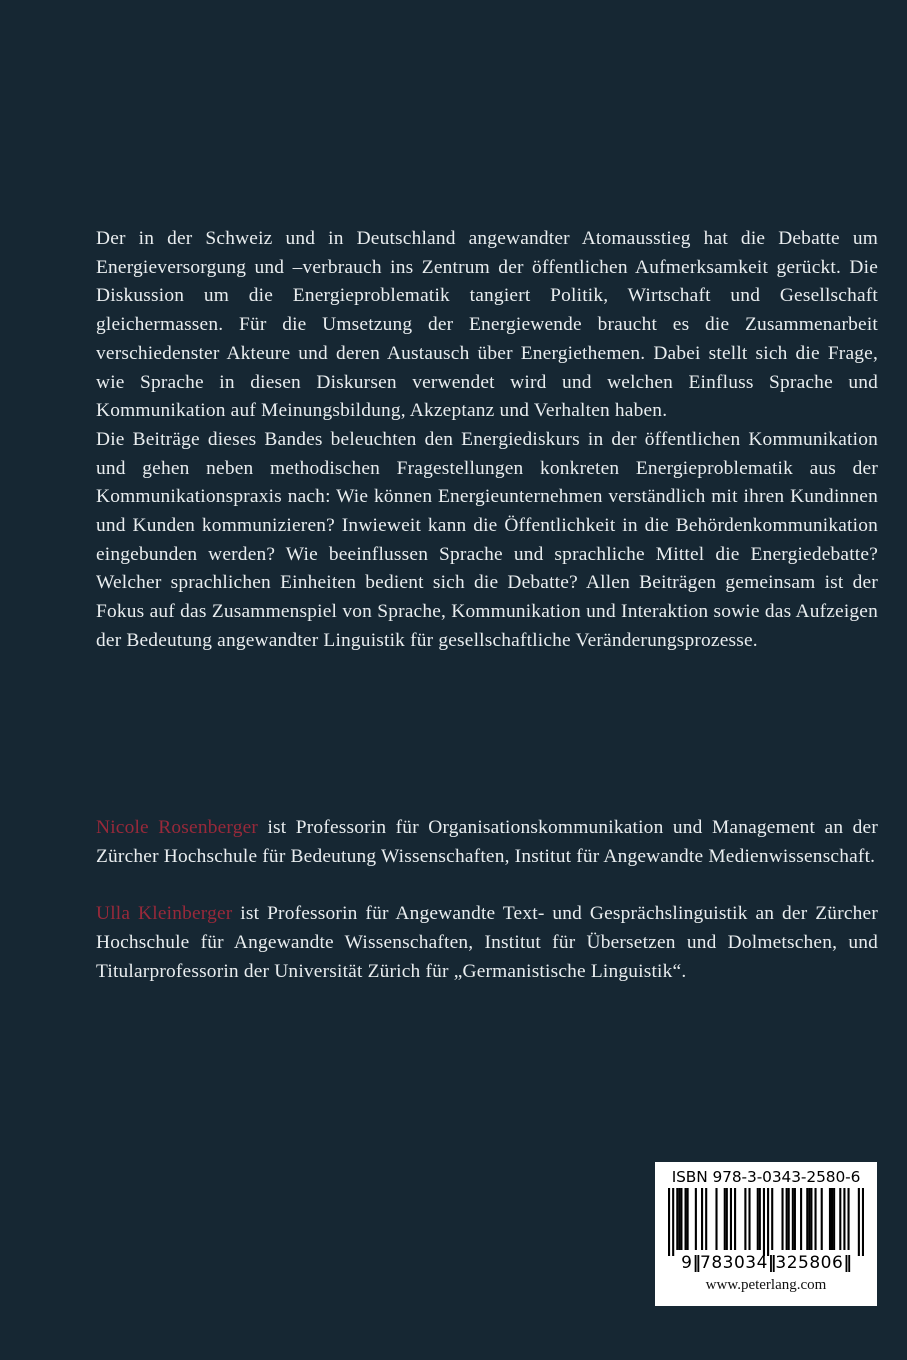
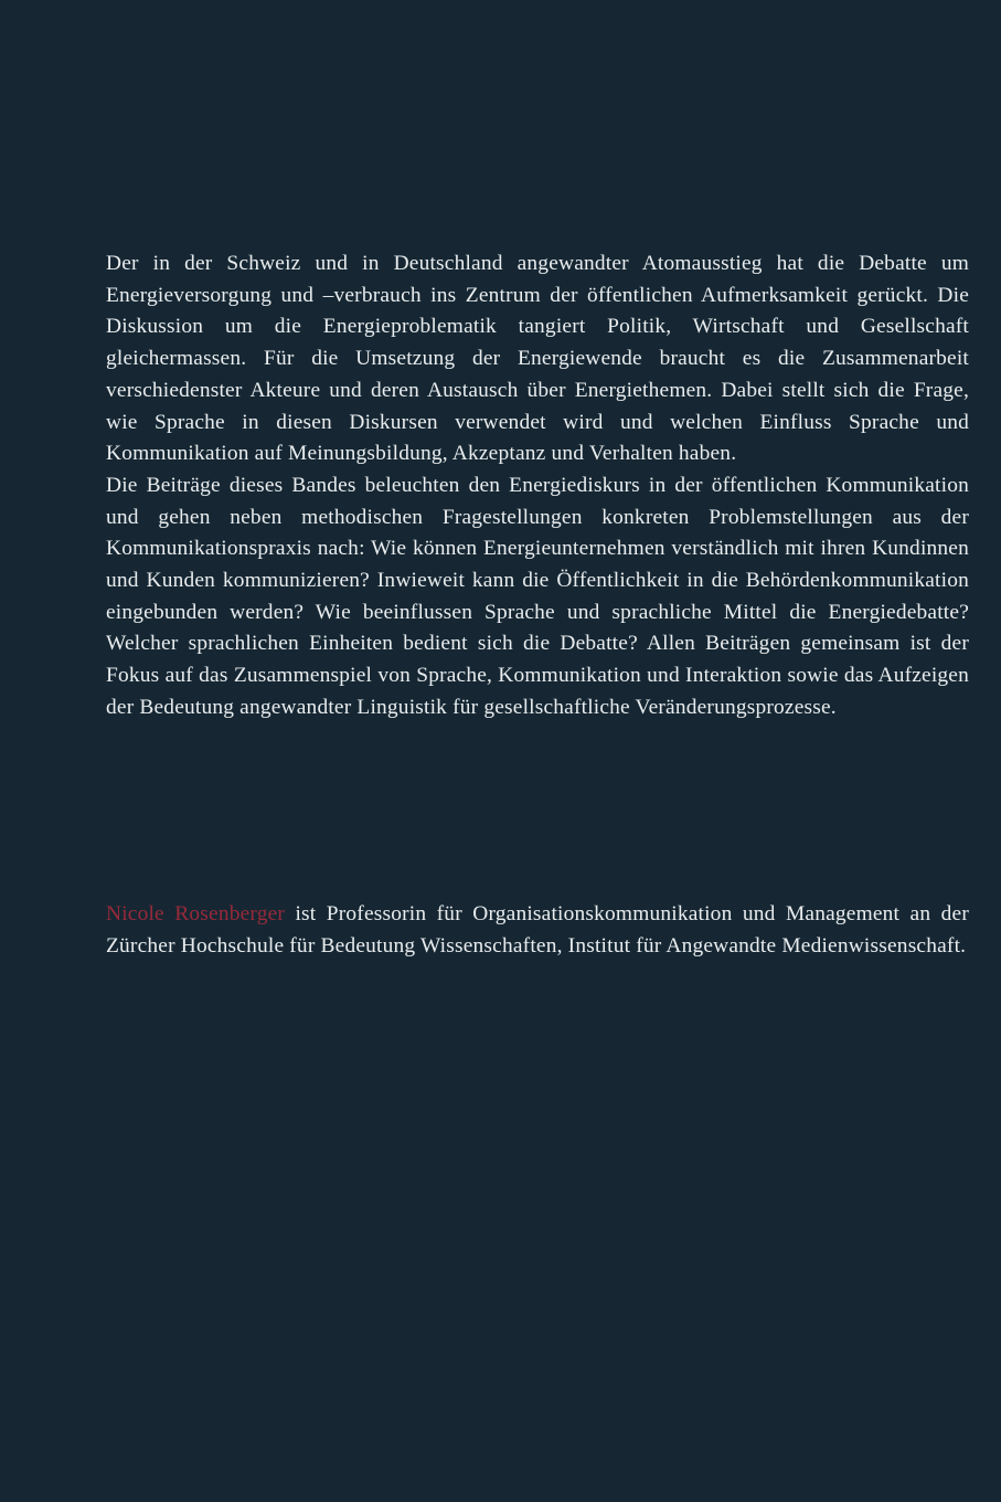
  Der in der Schweiz und in Deutschland angewandter Atomausstieg hat die Debatte um Energieversorgung und –verbrauch ins Zentrum der öffentlichen Aufmerksamkeit gerückt. Die Diskussion um die Energieproblematik tangiert Politik, Wirtschaft und Gesellschaft gleichermassen. Für die Umsetzung der Energiewende braucht es die Zusammenarbeit verschiedenster Akteure und deren Austausch über Energiethemen. Dabei stellt sich die Frage, wie Sprache in diesen Diskursen verwendet wird und welchen Einfluss Sprache und Kommunikation auf Meinungsbildung, Akzeptanz und Verhalten haben.
- Die Beiträge dieses Bandes beleuchten den Energiediskurs in der öffentlichen Kommunikation und gehen neben methodischen Fragestellungen konkreten Energieproblematik aus der Kommunikationspraxis nach: Wie können Energieunternehmen verständlich mit ihren Kundinnen und Kunden kommunizieren? Inwieweit kann die Öffentlichkeit in die Behördenkommunikation eingebunden werden? Wie beeinflussen Sprache und sprachliche Mittel die Energiedebatte? Welcher sprachlichen Einheiten bedient sich die Debatte? Allen Beiträgen gemeinsam ist der Fokus auf das Zusammenspiel von Sprache, Kommunikation und Interaktion sowie das Aufzeigen der Bedeutung angewandter Linguistik für gesellschaftliche Veränderungsprozesse.
+ Die Beiträge dieses Bandes beleuchten den Energiediskurs in der öffentlichen Kommunikation und gehen neben methodischen Fragestellungen konkreten Problemstellungen aus der Kommunikationspraxis nach: Wie können Energieunternehmen verständlich mit ihren Kundinnen und Kunden kommunizieren? Inwieweit kann die Öffentlichkeit in die Behördenkommunikation eingebunden werden? Wie beeinflussen Sprache und sprachliche Mittel die Energiedebatte? Welcher sprachlichen Einheiten bedient sich die Debatte? Allen Beiträgen gemeinsam ist der Fokus auf das Zusammenspiel von Sprache, Kommunikation und Interaktion sowie das Aufzeigen der Bedeutung angewandter Linguistik für gesellschaftliche Veränderungsprozesse.
  Nicole Rosenberger ist Professorin für Organisationskommunikation und Management an der Zürcher Hochschule für Bedeutung Wissenschaften, Institut für Angewandte Medienwissenschaft.
- Ulla Kleinberger ist Professorin für Angewandte Text- und Gesprächslinguistik an der Zürcher Hochschule für Angewandte Wissenschaften, Institut für Übersetzen und Dolmetschen, und Titularprofessorin der Universität Zürich für „Germanistische Linguistik“.
- ISBN 978-3-0343-2580-6
- 9‖783034‖325806‖
- www.peterlang.com
